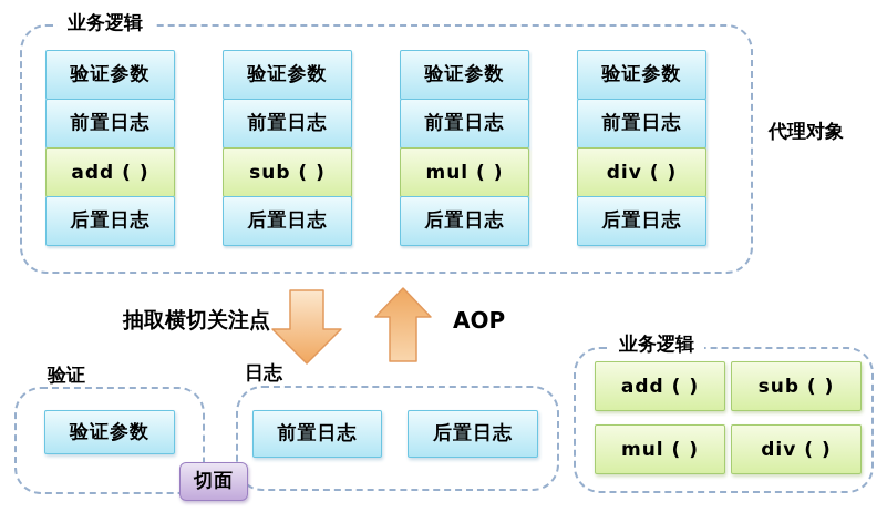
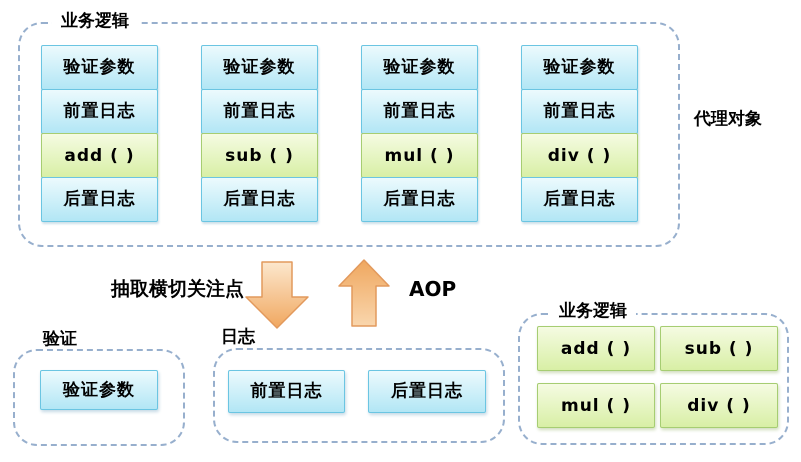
  业务逻辑
  代理对象
  验证参数
  前置日志
  add ( )
  后置日志
  验证参数
  前置日志
  sub ( )
  后置日志
  验证参数
  前置日志
  mul ( )
  后置日志
  验证参数
  前置日志
  div ( )
  后置日志
  抽取横切关注点
  AOP
  验证
  验证参数
  日志
  前置日志
  后置日志
- 切面
  业务逻辑
  add ( )
  sub ( )
  mul ( )
  div ( )
